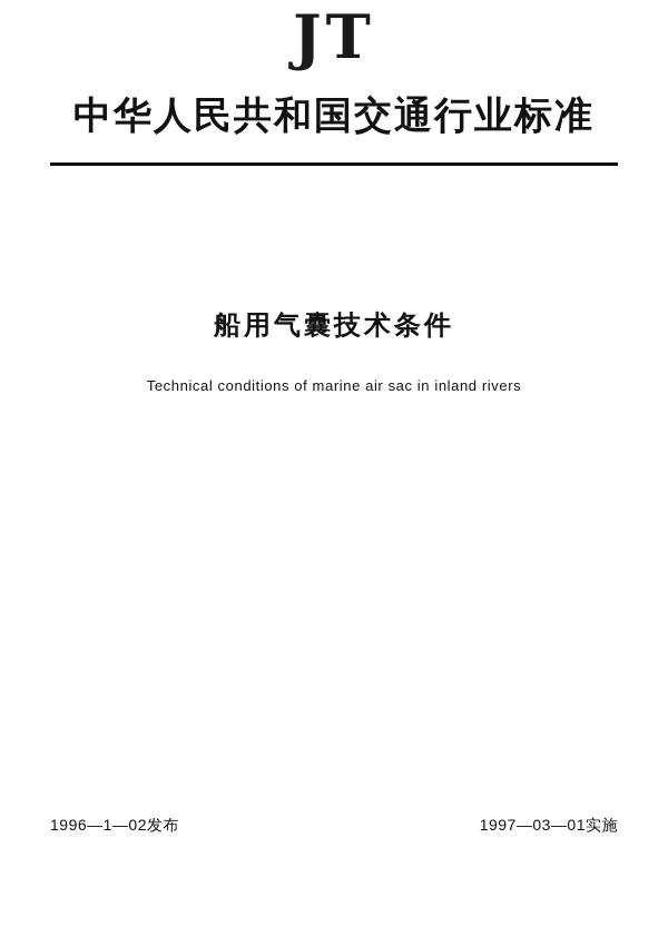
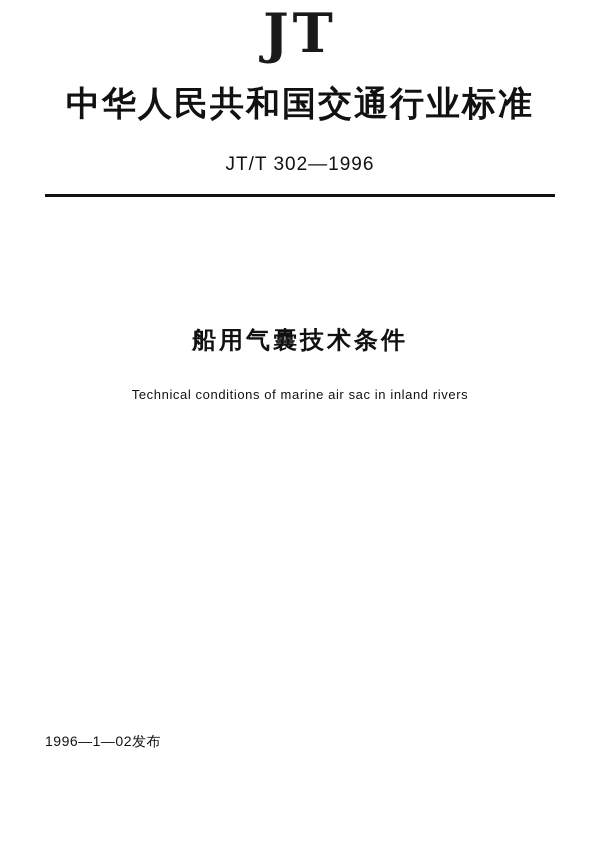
  JT
  中华人民共和国交通行业标准
+ JT/T 302—1996
  船用气囊技术条件
  Technical conditions of marine air sac in inland rivers
  1996—1—02发布
- 1997—03—01实施
